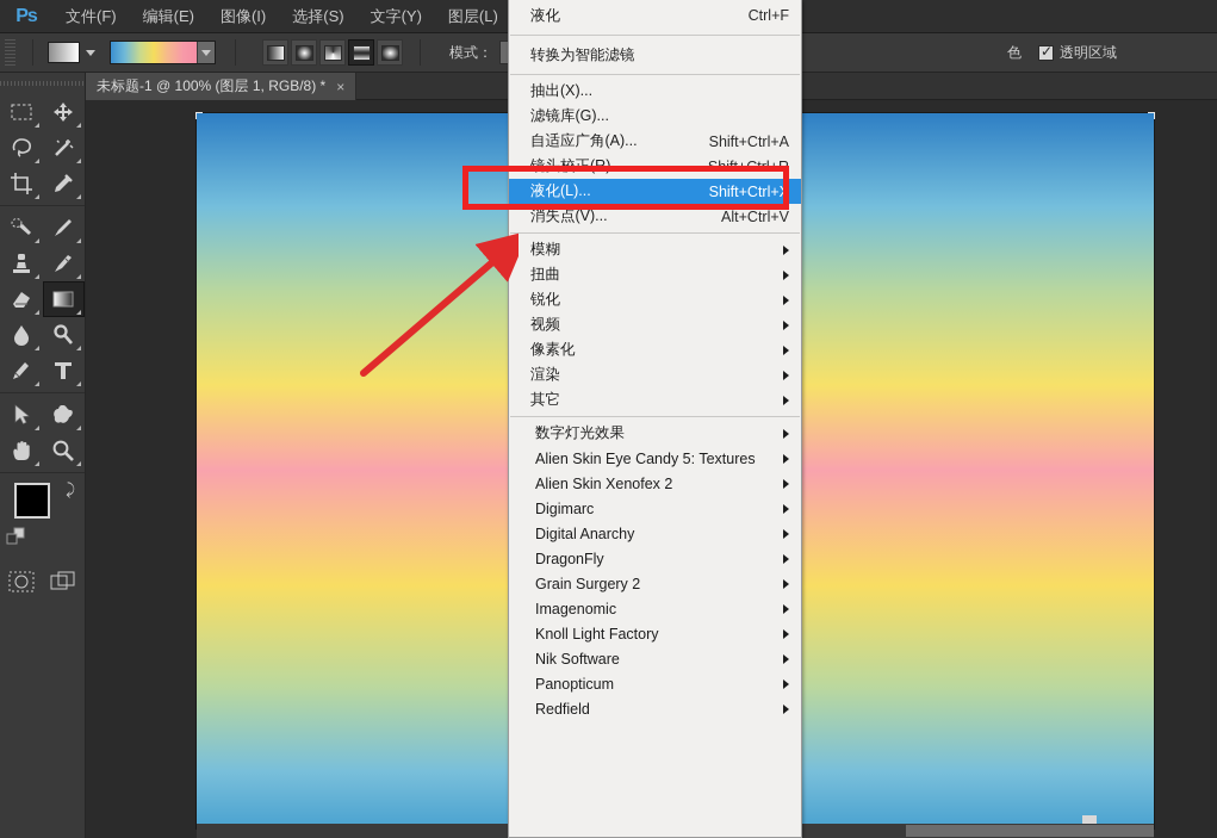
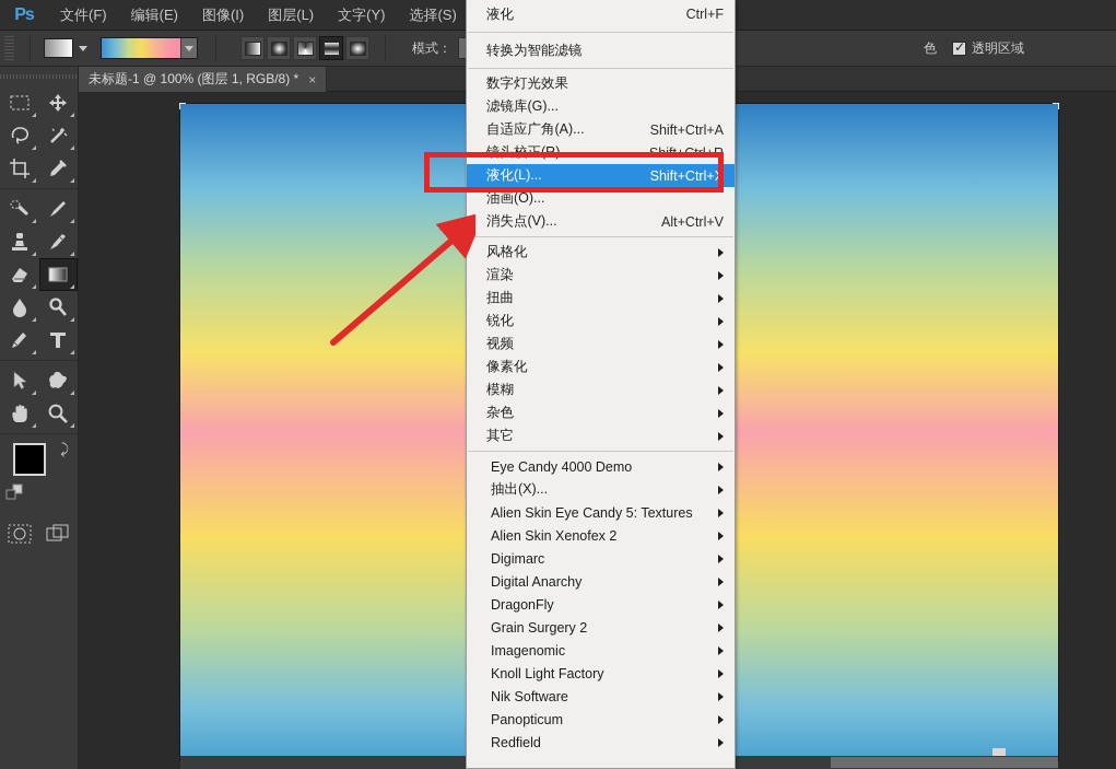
  Ps
  文件(F)
  编辑(E)
  图像(I)
- 选择(S)
+ 图层(L)
  文字(Y)
- 图层(L)
+ 选择(S)
  模式：
  色
  透明区域
  未标题-1 @ 100% (图层 1, RGB/8) *
  ×
  ⤸
  液化
  Ctrl+F
  转换为智能滤镜
- 抽出(X)...
+ 数字灯光效果
  滤镜库(G)...
  自适应广角(A)...
  Shift+Ctrl+A
  镜头校正(R)...
  Shift+Ctrl+R
  液化(L)...
  Shift+Ctrl+X
+ 油画(O)...
  消失点(V)...
  Alt+Ctrl+V
+ 风格化
- 模糊
+ 渲染
  扭曲
  锐化
  视频
  像素化
- 渲染
+ 模糊
+ 杂色
  其它
+ Eye Candy 4000 Demo
- 数字灯光效果
+ 抽出(X)...
  Alien Skin Eye Candy 5: Textures
  Alien Skin Xenofex 2
  Digimarc
  Digital Anarchy
  DragonFly
  Grain Surgery 2
  Imagenomic
  Knoll Light Factory
  Nik Software
  Panopticum
  Redfield
